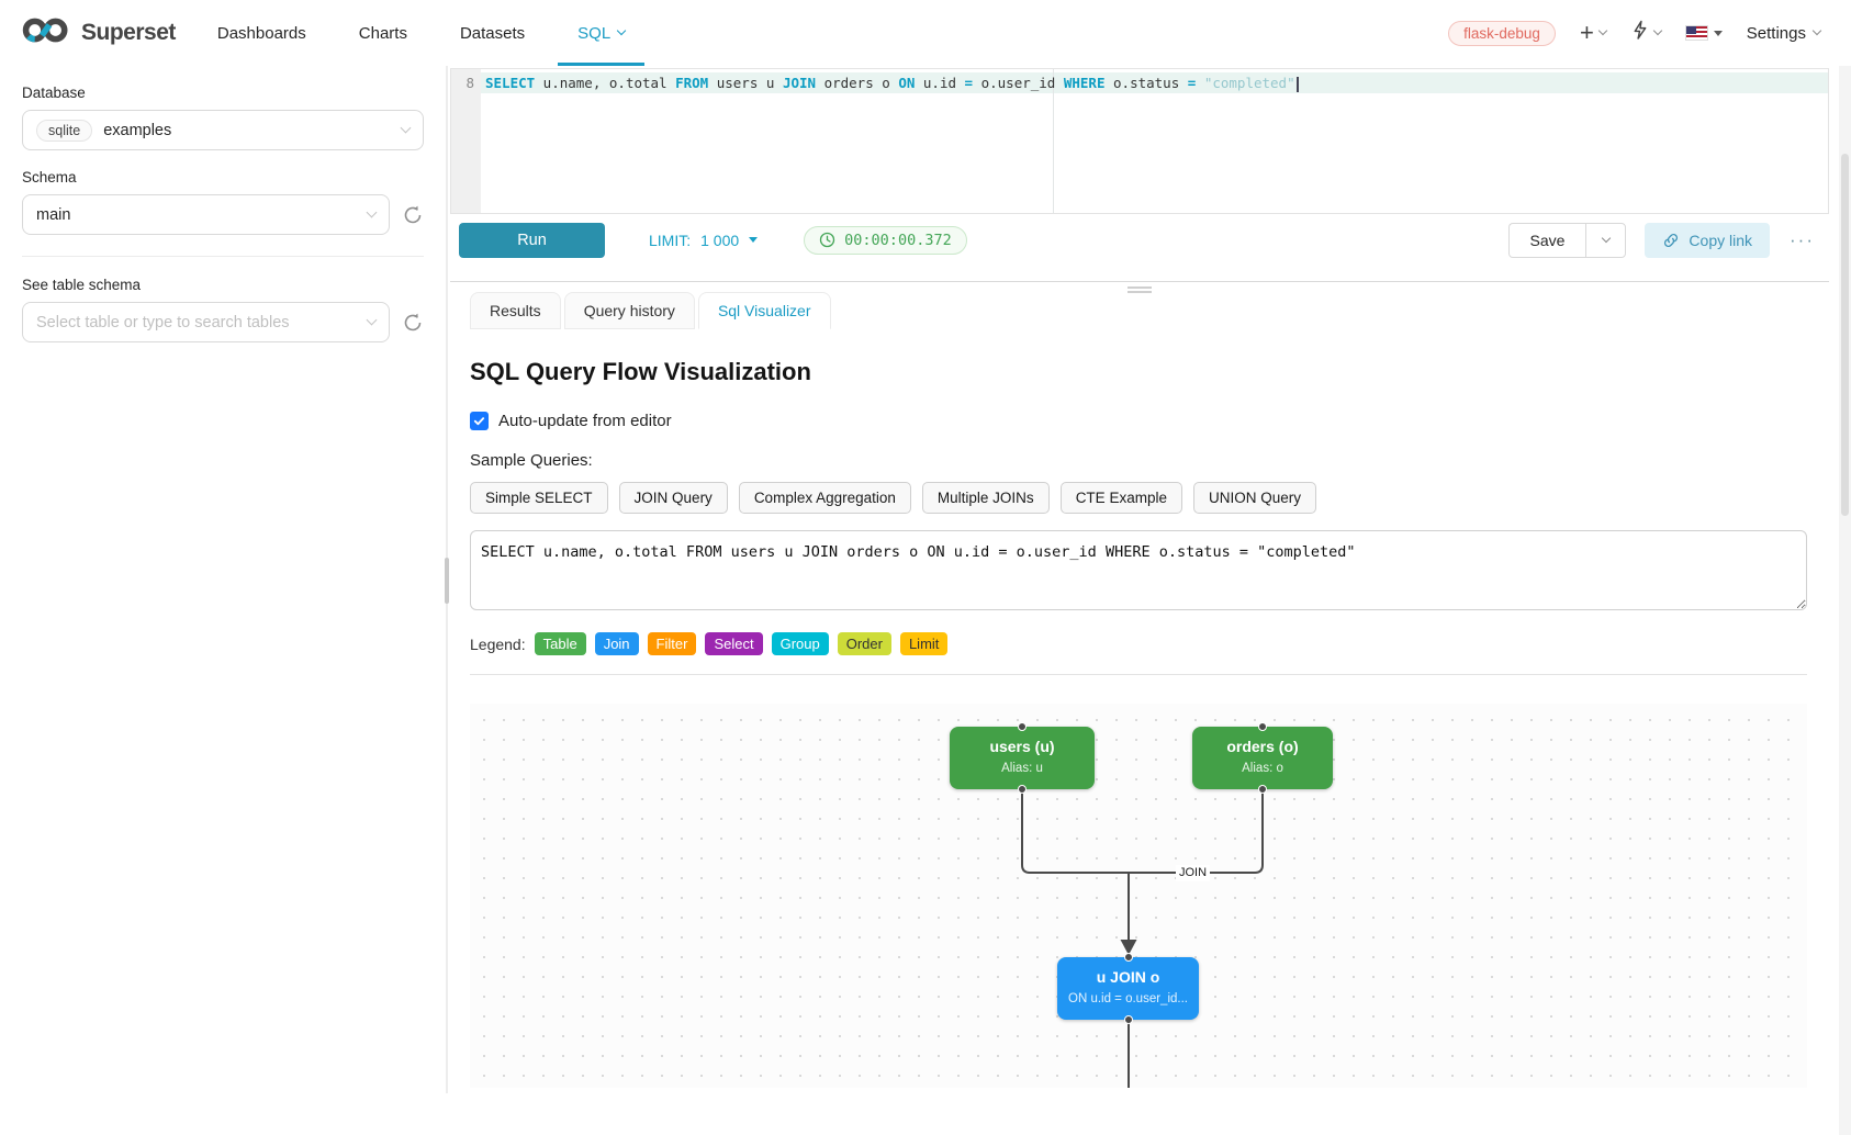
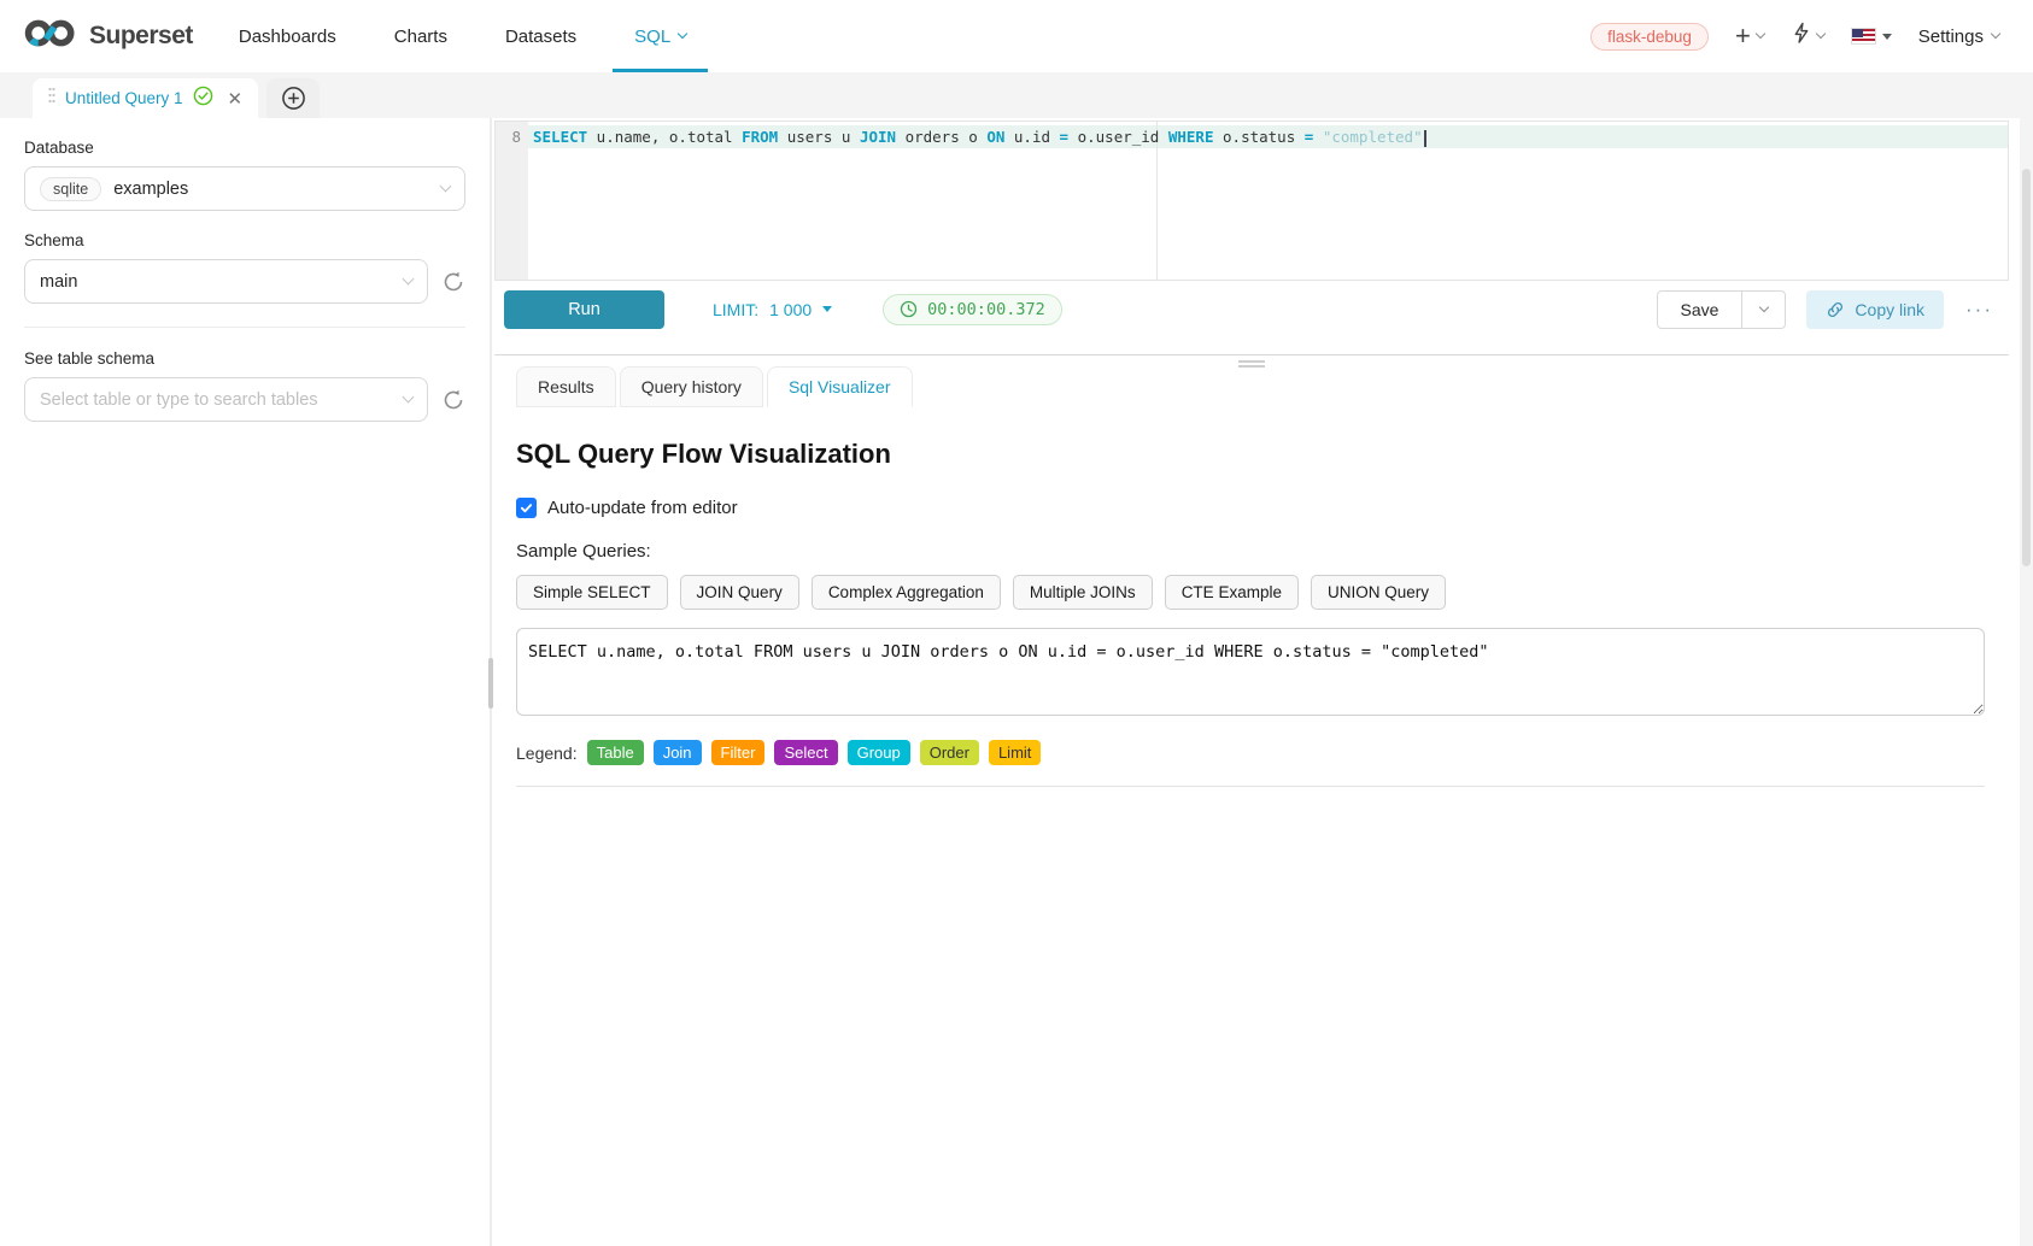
  Superset
  Dashboards
  Charts
  Datasets
  SQL
  flask-debug
  +
  Settings
+ Untitled Query 1
+ ✕
  Database
  sqlite
  examples
  Schema
  main
  See table schema
  Select table or type to search tables
  8
  SELECT u.name, o.total FROM users u JOIN orders o ON u.id = o.user_id WHERE o.status = "completed"
  Run
  LIMIT:
  1 000
  00:00:00.372
  Save
  Copy link
  ···
  Results
  Query history
  Sql Visualizer
  SQL Query Flow Visualization
  Auto-update from editor
  Sample Queries:
  Simple SELECT
  JOIN Query
  Complex Aggregation
  Multiple JOINs
  CTE Example
  UNION Query
  SELECT u.name, o.total FROM users u JOIN orders o ON u.id = o.user_id WHERE o.status = "completed"
  Legend:
  Table
  Join
  Filter
  Select
  Group
  Order
  Limit
- JOIN
- users (u)
- Alias: u
- orders (o)
- Alias: o
- u JOIN o
- ON u.id = o.user_id...
